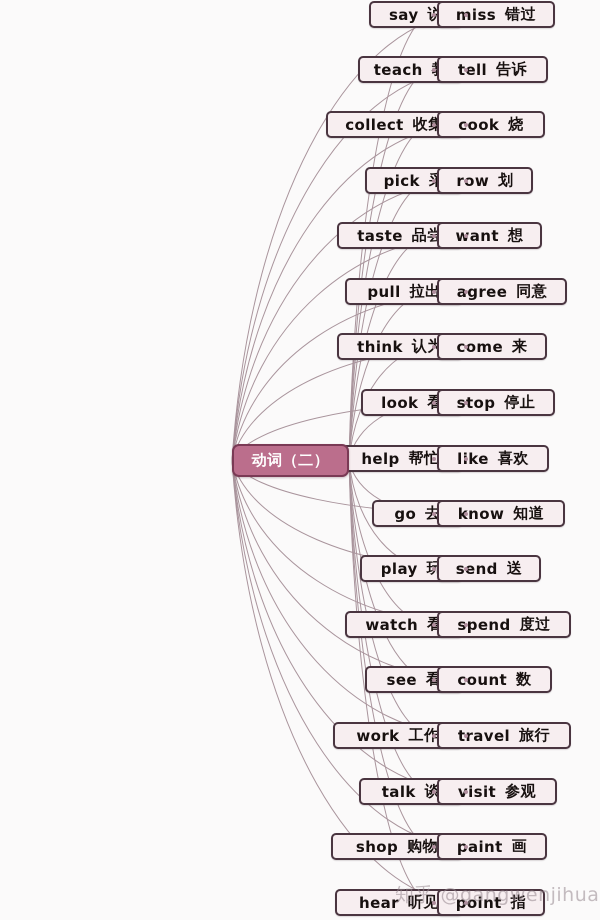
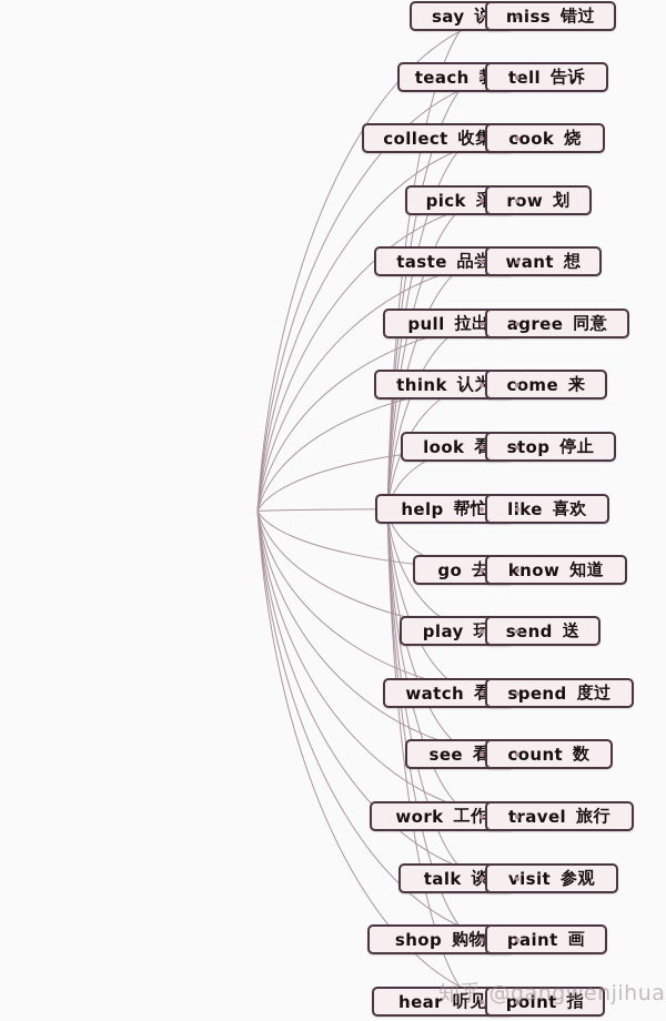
  say
  teach
  collect
  收集
  pick
  taste
  pull
  think
  look
  help
  go
  play
  watch
  see
  work
  talk
  shop
  购物
  hear
  iss
  错过
  tell
  告诉
  cook
  烧
  row
  划
  want
  想
  agree
  同意
  come
  来
  stop
  停止
  lke
  喜欢
  know
  知道
  send
  送
  spend
  度过
  count
  数
  travel
  旅行
  visit
  参观
  paint
  画
  point
  指
- 动词（二）
  知乎 @gangwenjihua
